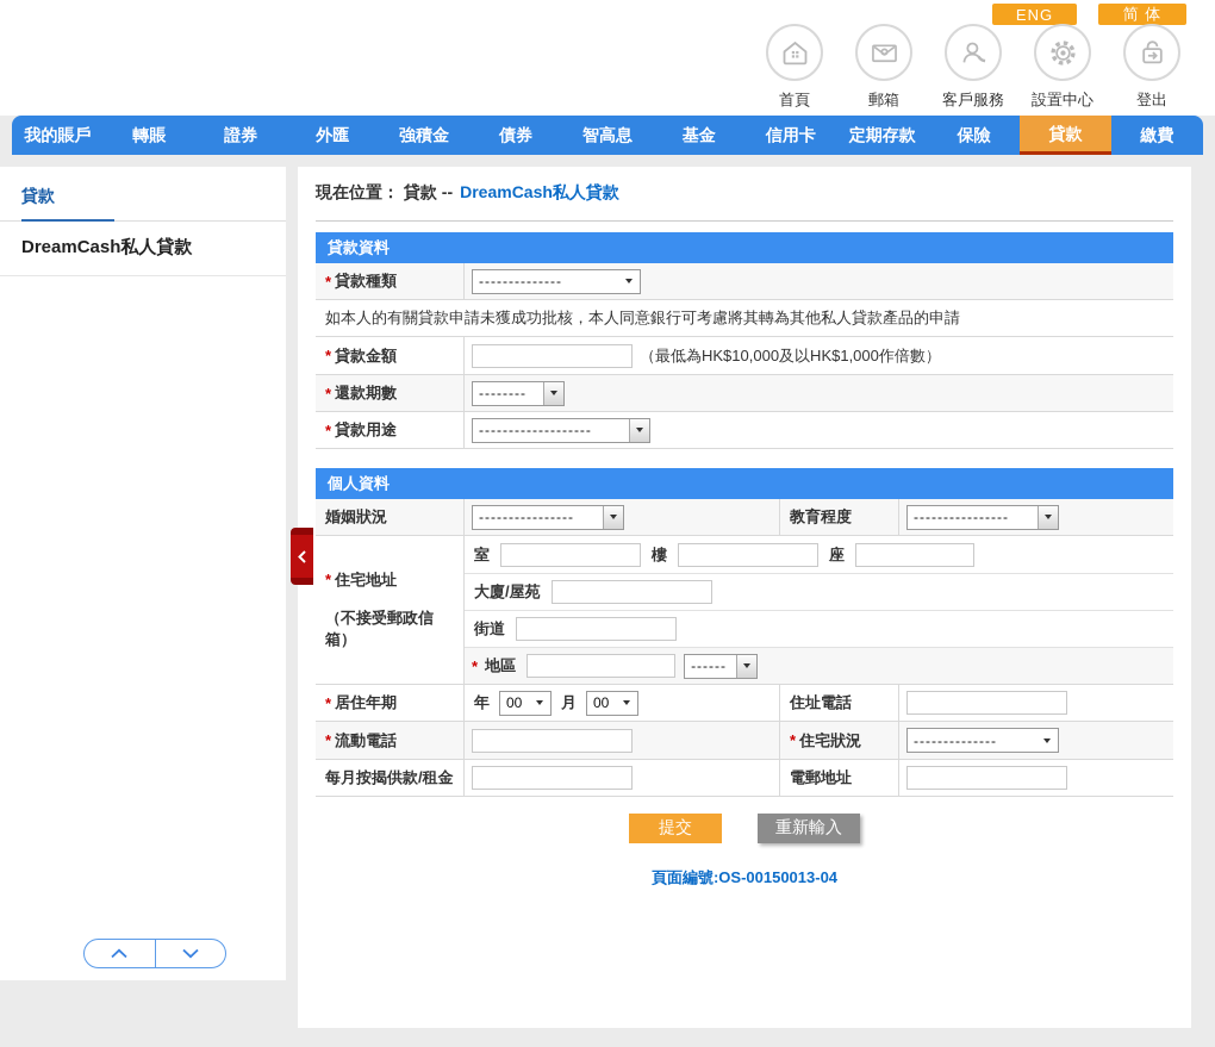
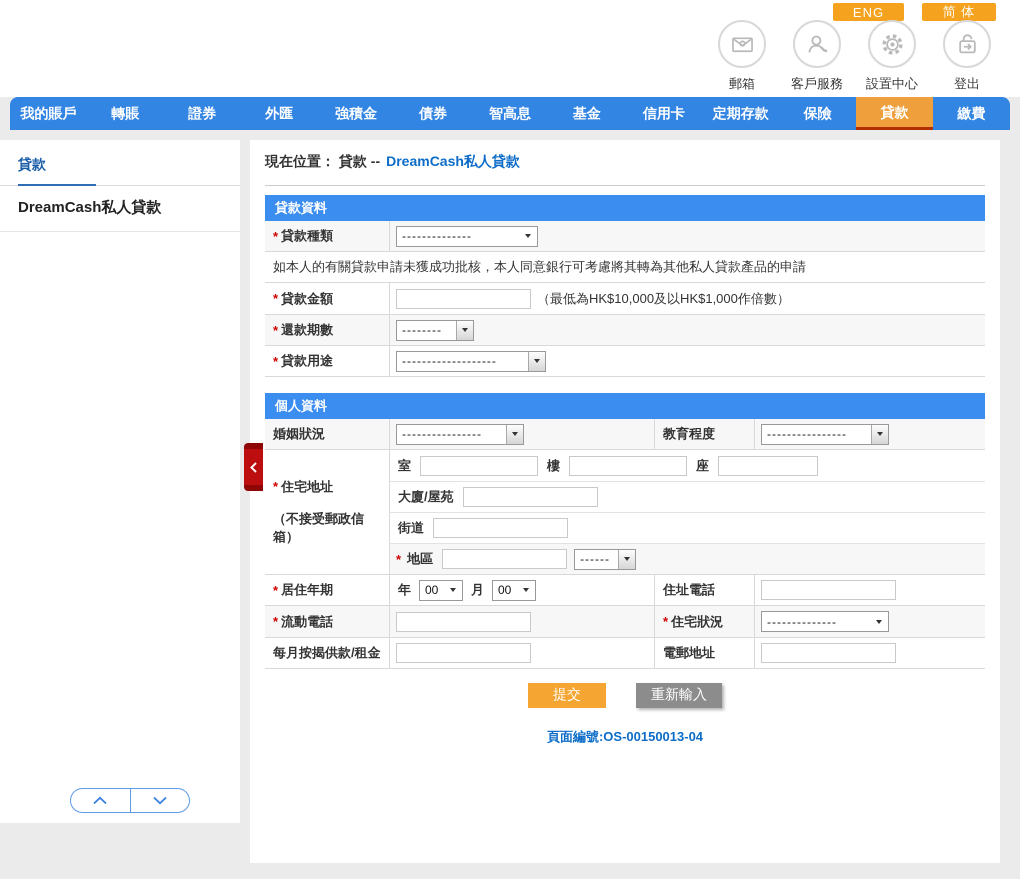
  ENG
  简 体
- 首頁
  郵箱
  客戶服務
  設置中心
  登出
  我的賬戶
  轉賬
  證券
  外匯
  強積金
  債券
  智高息
  基金
  信用卡
  定期存款
  保險
  貸款
  繳費
  貸款
  DreamCash私人貸款
  現在位置： 貸款 --
  DreamCash私人貸款
  貸款資料
  *
  貸款種類
  --------------
  如本人的有關貸款申請未獲成功批核，本人同意銀行可考慮將其轉為其他私人貸款產品的申請
  *
  貸款金額
  （最低為HK$10,000及以HK$1,000作倍數）
  *
  還款期數
  --------
  *
  貸款用途
  -------------------
  個人資料
  婚姻狀況
  ----------------
  教育程度
  ----------------
  * 住宅地址
  （不接受郵政信箱）
  室
  樓
  座
  大廈/屋苑
  街道
  *
  地區
  ------
  *
  居住年期
  年
  00
  月
  00
  住址電話
  *
  流動電話
  *
  住宅狀況
  --------------
  每月按揭供款/租金
  電郵地址
  提交
  重新輸入
  頁面編號:OS-00150013-04
